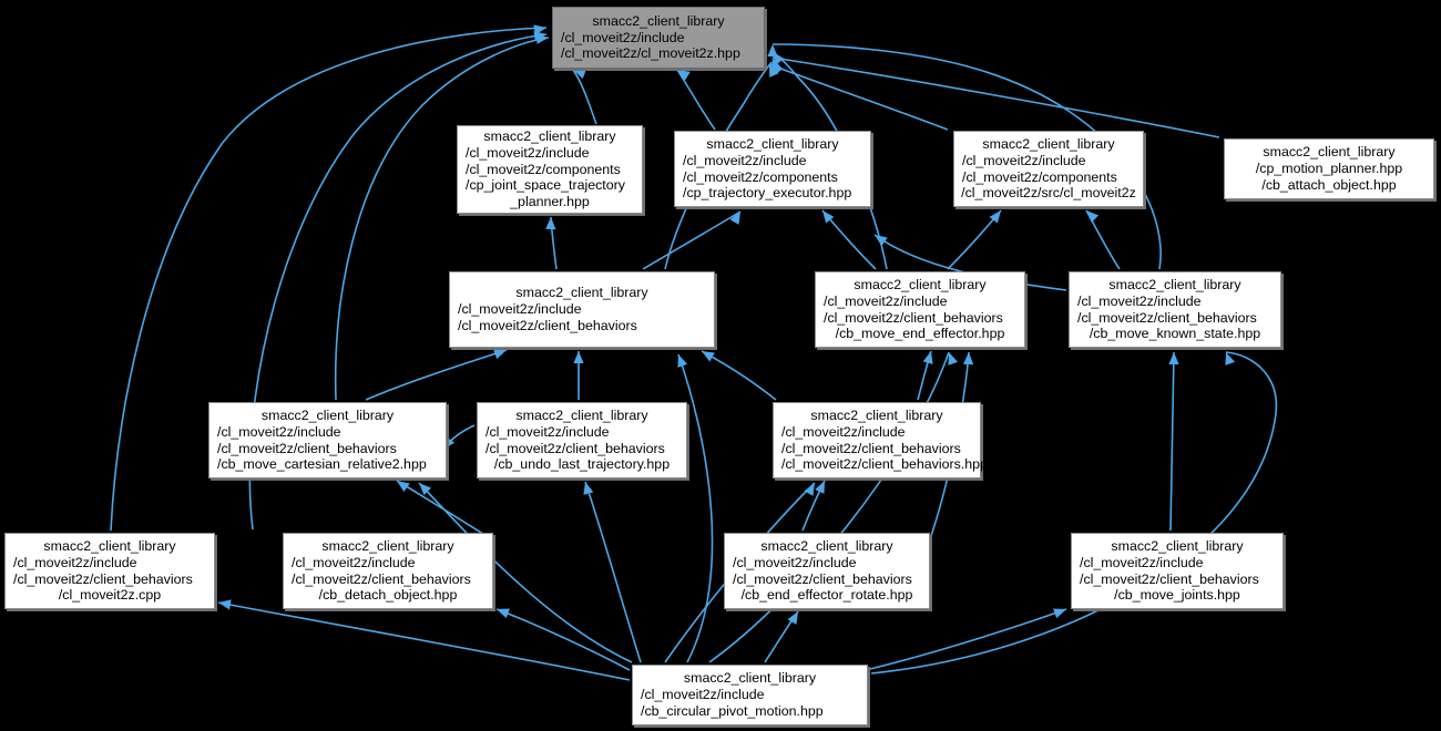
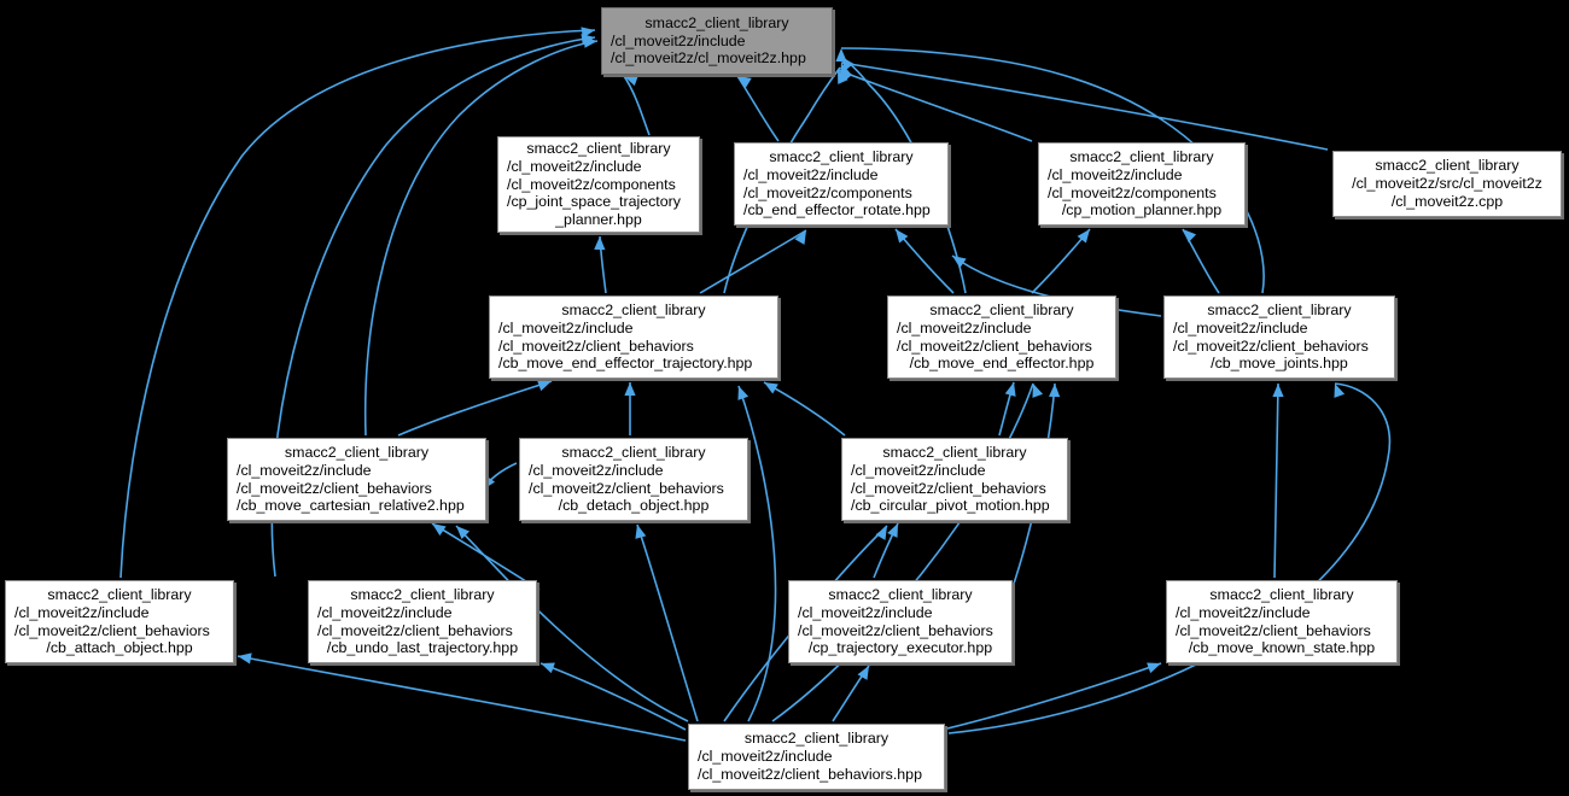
  smacc2_client_library
  /cl_moveit2z/include
  /cl_moveit2z/cl_moveit2z.hpp
  smacc2_client_library
  /cl_moveit2z/include
  /cl_moveit2z/components
  /cp_joint_space_trajectory
  _planner.hpp
  smacc2_client_library
  /cl_moveit2z/include
  /cl_moveit2z/components
- /cp_trajectory_executor.hpp
+ /cb_end_effector_rotate.hpp
  smacc2_client_library
  /cl_moveit2z/include
  /cl_moveit2z/components
- /cl_moveit2z/src/cl_moveit2z
+ /cp_motion_planner.hpp
  smacc2_client_library
- /cp_motion_planner.hpp
+ /cl_moveit2z/src/cl_moveit2z
- /cb_attach_object.hpp
+ /cl_moveit2z.cpp
  smacc2_client_library
  /cl_moveit2z/include
  /cl_moveit2z/client_behaviors
+ /cb_move_end_effector_trajectory.hpp
  smacc2_client_library
  /cl_moveit2z/include
  /cl_moveit2z/client_behaviors
  /cb_move_end_effector.hpp
  smacc2_client_library
  /cl_moveit2z/include
  /cl_moveit2z/client_behaviors
- /cb_move_known_state.hpp
+ /cb_move_joints.hpp
  smacc2_client_library
  /cl_moveit2z/include
  /cl_moveit2z/client_behaviors
  /cb_move_cartesian_relative2.hpp
  smacc2_client_library
  /cl_moveit2z/include
  /cl_moveit2z/client_behaviors
- /cb_undo_last_trajectory.hpp
+ /cb_detach_object.hpp
  smacc2_client_library
  /cl_moveit2z/include
  /cl_moveit2z/client_behaviors
- /cl_moveit2z/client_behaviors.hpp
+ /cb_circular_pivot_motion.hpp
  smacc2_client_library
  /cl_moveit2z/include
  /cl_moveit2z/client_behaviors
- /cl_moveit2z.cpp
+ /cb_attach_object.hpp
  smacc2_client_library
  /cl_moveit2z/include
  /cl_moveit2z/client_behaviors
- /cb_detach_object.hpp
+ /cb_undo_last_trajectory.hpp
  smacc2_client_library
  /cl_moveit2z/include
  /cl_moveit2z/client_behaviors
- /cb_end_effector_rotate.hpp
+ /cp_trajectory_executor.hpp
  smacc2_client_library
  /cl_moveit2z/include
  /cl_moveit2z/client_behaviors
- /cb_move_joints.hpp
+ /cb_move_known_state.hpp
  smacc2_client_library
  /cl_moveit2z/include
- /cb_circular_pivot_motion.hpp
+ /cl_moveit2z/client_behaviors.hpp
